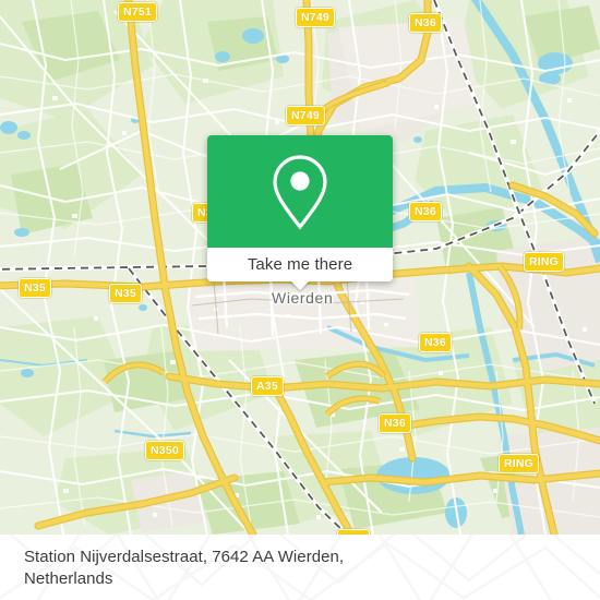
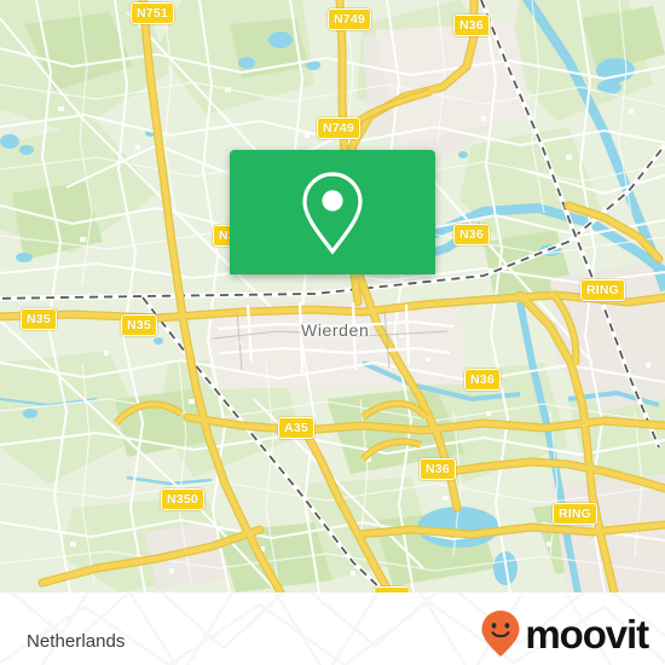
  N751
  N749
  N36
  N749
  N36
  RING
  N35
  N35
  N36
  A35
  N36
  N350
  RING
  Wierden
- Take me there
- Station Nijverdalsestraat, 7642 AA Wierden,
  Netherlands
+ moovit
